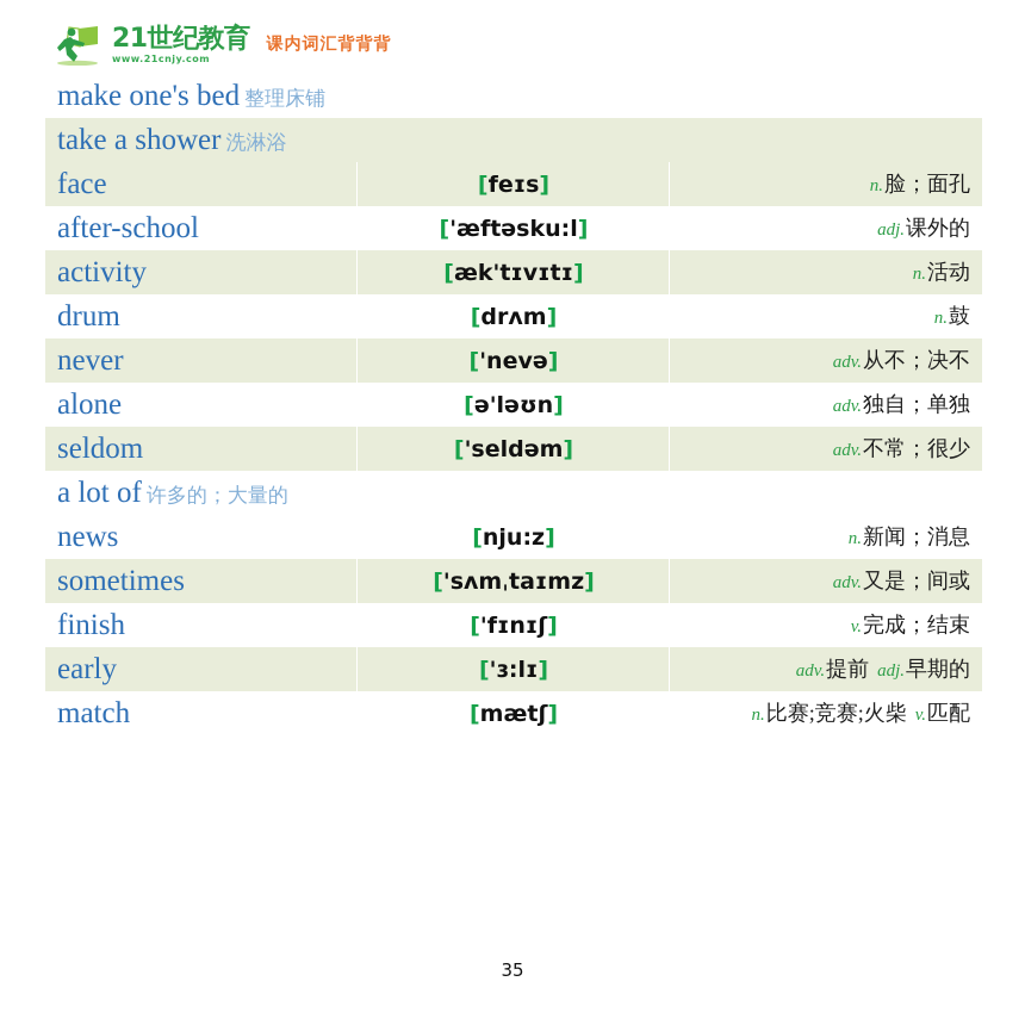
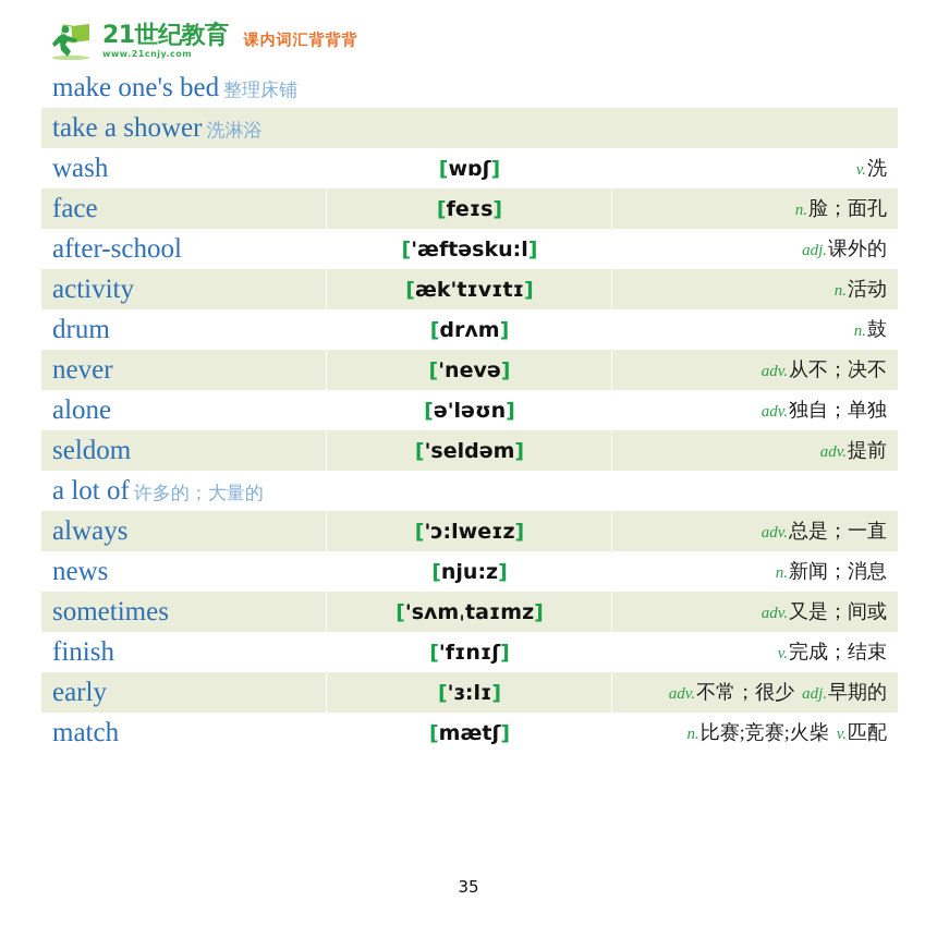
  21世纪教育
  www.21cnjy.com
  课内词汇背背背
  make one's bed 整理床铺
  take a shower 洗淋浴
+ wash	[wɒʃ]	v.洗
  face	[feɪs]	n.脸；面孔
  after-school	['æftəsku:l]	adj.课外的
  activity	[æk'tɪvɪtɪ]	n.活动
  drum	[drʌm]	n.鼓
  never	['nevə]	adv.从不；决不
  alone	[ə'ləʊn]	adv.独自；单独
- seldom	['seldəm]	adv.不常；很少
+ seldom	['seldəm]	adv.提前
  a lot of 许多的；大量的
+ always	['ɔ:lweɪz]	adv.总是；一直
  news	[nju:z]	n.新闻；消息
  sometimes	['sʌmˌtaɪmz]	adv.又是；间或
  finish	['fɪnɪʃ]	v.完成；结束
- early	['ɜ:lɪ]	adv.提前 adj.早期的
+ early	['ɜ:lɪ]	adv.不常；很少 adj.早期的
  match	[mætʃ]	n.比赛;竞赛;火柴 v.匹配
  35
